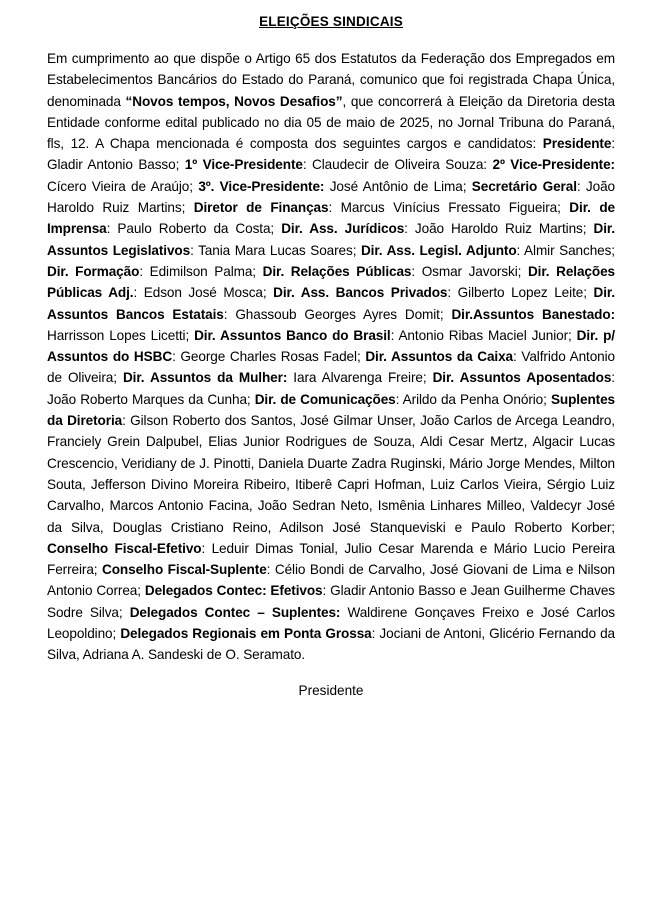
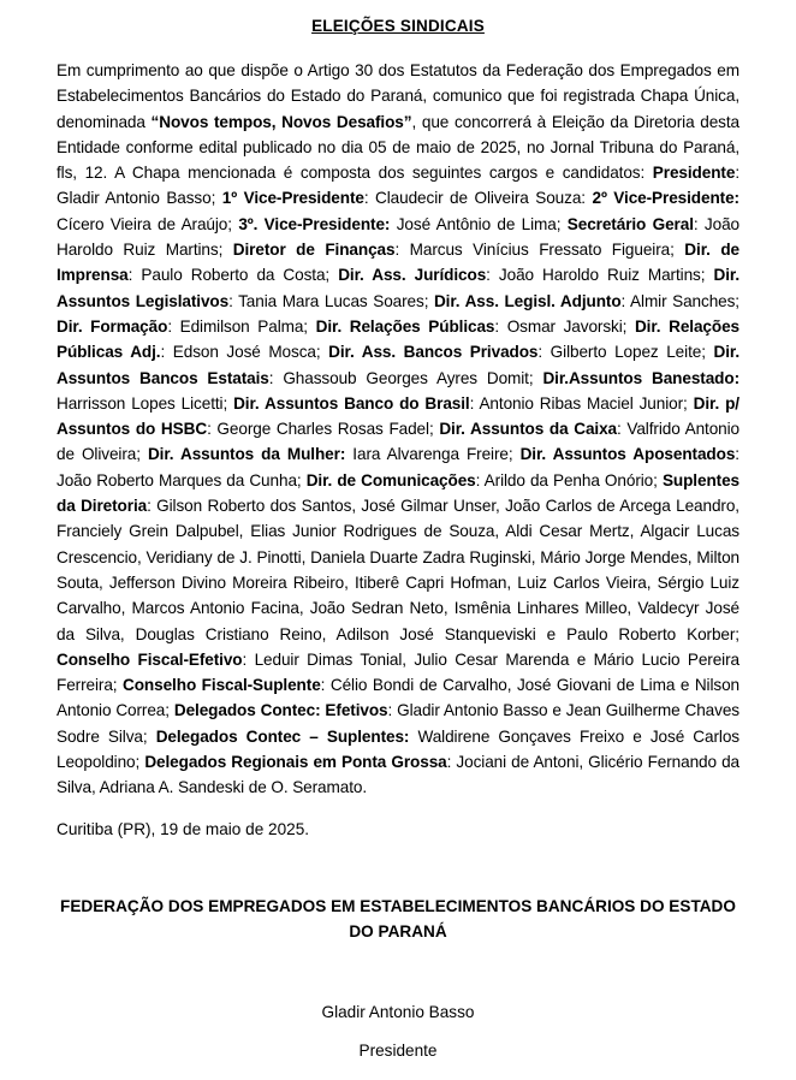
  ELEIÇÕES SINDICAIS
- Em cumprimento ao que dispõe o Artigo 65 dos Estatutos da Federação dos Empregados em Estabelecimentos Bancários do Estado do Paraná, comunico que foi registrada Chapa Única, denominada “Novos tempos, Novos Desafios”, que concorrerá à Eleição da Diretoria desta Entidade conforme edital publicado no dia 05 de maio de 2025, no Jornal Tribuna do Paraná, fls, 12. A Chapa mencionada é composta dos seguintes cargos e candidatos: Presidente: Gladir Antonio Basso; 1º Vice-Presidente: Claudecir de Oliveira Souza: 2º Vice-Presidente: Cícero Vieira de Araújo; 3º. Vice-Presidente: José Antônio de Lima; Secretário Geral: João Haroldo Ruiz Martins; Diretor de Finanças: Marcus Vinícius Fressato Figueira; Dir. de Imprensa: Paulo Roberto da Costa; Dir. Ass. Jurídicos: João Haroldo Ruiz Martins; Dir. Assuntos Legislativos: Tania Mara Lucas Soares; Dir. Ass. Legisl. Adjunto: Almir Sanches; Dir. Formação: Edimilson Palma; Dir. Relações Públicas: Osmar Javorski; Dir. Relações Públicas Adj.: Edson José Mosca; Dir. Ass. Bancos Privados: Gilberto Lopez Leite; Dir. Assuntos Bancos Estatais: Ghassoub Georges Ayres Domit; Dir.Assuntos Banestado: Harrisson Lopes Licetti; Dir. Assuntos Banco do Brasil: Antonio Ribas Maciel Junior; Dir. p/ Assuntos do HSBC: George Charles Rosas Fadel; Dir. Assuntos da Caixa: Valfrido Antonio de Oliveira; Dir. Assuntos da Mulher: Iara Alvarenga Freire; Dir. Assuntos Aposentados: João Roberto Marques da Cunha; Dir. de Comunicações: Arildo da Penha Onório; Suplentes da Diretoria: Gilson Roberto dos Santos, José Gilmar Unser, João Carlos de Arcega Leandro, Franciely Grein Dalpubel, Elias Junior Rodrigues de Souza, Aldi Cesar Mertz, Algacir Lucas Crescencio, Veridiany de J. Pinotti, Daniela Duarte Zadra Ruginski, Mário Jorge Mendes, Milton Souta, Jefferson Divino Moreira Ribeiro, Itiberê Capri Hofman, Luiz Carlos Vieira, Sérgio Luiz Carvalho, Marcos Antonio Facina, João Sedran Neto, Ismênia Linhares Milleo, Valdecyr José da Silva, Douglas Cristiano Reino, Adilson José Stanqueviski e Paulo Roberto Korber; Conselho Fiscal-Efetivo: Leduir Dimas Tonial, Julio Cesar Marenda e Mário Lucio Pereira Ferreira; Conselho Fiscal-Suplente: Célio Bondi de Carvalho, José Giovani de Lima e Nilson Antonio Correa; Delegados Contec: Efetivos: Gladir Antonio Basso e Jean Guilherme Chaves Sodre Silva; Delegados Contec – Suplentes: Waldirene Gonçaves Freixo e José Carlos Leopoldino; Delegados Regionais em Ponta Grossa: Jociani de Antoni, Glicério Fernando da Silva, Adriana A. Sandeski de O. Seramato.
+ Em cumprimento ao que dispõe o Artigo 30 dos Estatutos da Federação dos Empregados em Estabelecimentos Bancários do Estado do Paraná, comunico que foi registrada Chapa Única, denominada “Novos tempos, Novos Desafios”, que concorrerá à Eleição da Diretoria desta Entidade conforme edital publicado no dia 05 de maio de 2025, no Jornal Tribuna do Paraná, fls, 12. A Chapa mencionada é composta dos seguintes cargos e candidatos: Presidente: Gladir Antonio Basso; 1º Vice-Presidente: Claudecir de Oliveira Souza: 2º Vice-Presidente: Cícero Vieira de Araújo; 3º. Vice-Presidente: José Antônio de Lima; Secretário Geral: João Haroldo Ruiz Martins; Diretor de Finanças: Marcus Vinícius Fressato Figueira; Dir. de Imprensa: Paulo Roberto da Costa; Dir. Ass. Jurídicos: João Haroldo Ruiz Martins; Dir. Assuntos Legislativos: Tania Mara Lucas Soares; Dir. Ass. Legisl. Adjunto: Almir Sanches; Dir. Formação: Edimilson Palma; Dir. Relações Públicas: Osmar Javorski; Dir. Relações Públicas Adj.: Edson José Mosca; Dir. Ass. Bancos Privados: Gilberto Lopez Leite; Dir. Assuntos Bancos Estatais: Ghassoub Georges Ayres Domit; Dir.Assuntos Banestado: Harrisson Lopes Licetti; Dir. Assuntos Banco do Brasil: Antonio Ribas Maciel Junior; Dir. p/ Assuntos do HSBC: George Charles Rosas Fadel; Dir. Assuntos da Caixa: Valfrido Antonio de Oliveira; Dir. Assuntos da Mulher: Iara Alvarenga Freire; Dir. Assuntos Aposentados: João Roberto Marques da Cunha; Dir. de Comunicações: Arildo da Penha Onório; Suplentes da Diretoria: Gilson Roberto dos Santos, José Gilmar Unser, João Carlos de Arcega Leandro, Franciely Grein Dalpubel, Elias Junior Rodrigues de Souza, Aldi Cesar Mertz, Algacir Lucas Crescencio, Veridiany de J. Pinotti, Daniela Duarte Zadra Ruginski, Mário Jorge Mendes, Milton Souta, Jefferson Divino Moreira Ribeiro, Itiberê Capri Hofman, Luiz Carlos Vieira, Sérgio Luiz Carvalho, Marcos Antonio Facina, João Sedran Neto, Ismênia Linhares Milleo, Valdecyr José da Silva, Douglas Cristiano Reino, Adilson José Stanqueviski e Paulo Roberto Korber; Conselho Fiscal-Efetivo: Leduir Dimas Tonial, Julio Cesar Marenda e Mário Lucio Pereira Ferreira; Conselho Fiscal-Suplente: Célio Bondi de Carvalho, José Giovani de Lima e Nilson Antonio Correa; Delegados Contec: Efetivos: Gladir Antonio Basso e Jean Guilherme Chaves Sodre Silva; Delegados Contec – Suplentes: Waldirene Gonçaves Freixo e José Carlos Leopoldino; Delegados Regionais em Ponta Grossa: Jociani de Antoni, Glicério Fernando da Silva, Adriana A. Sandeski de O. Seramato.
+ Curitiba (PR), 19 de maio de 2025.
+ FEDERAÇÃO DOS EMPREGADOS EM ESTABELECIMENTOS BANCÁRIOS DO ESTADO DO PARANÁ
+ Gladir Antonio Basso
  Presidente
